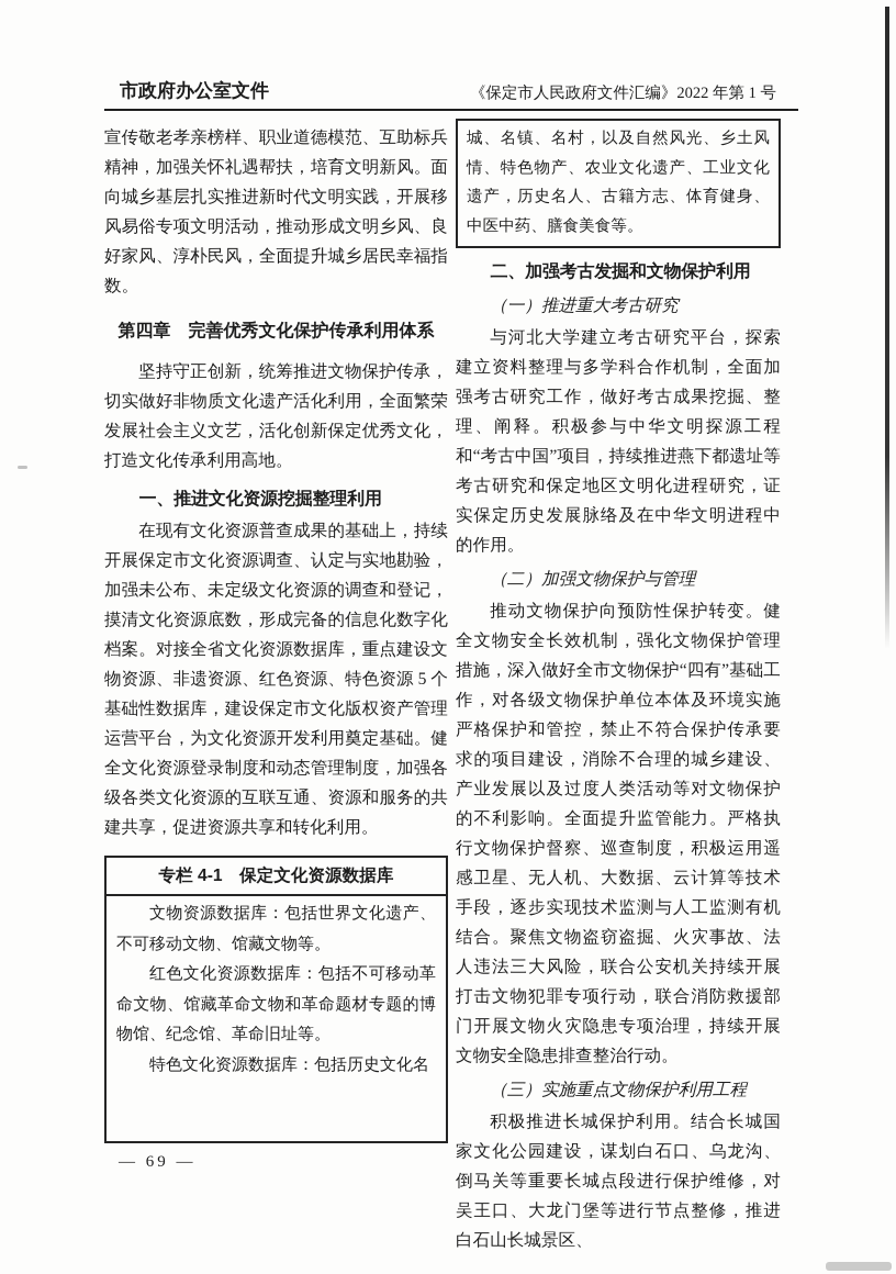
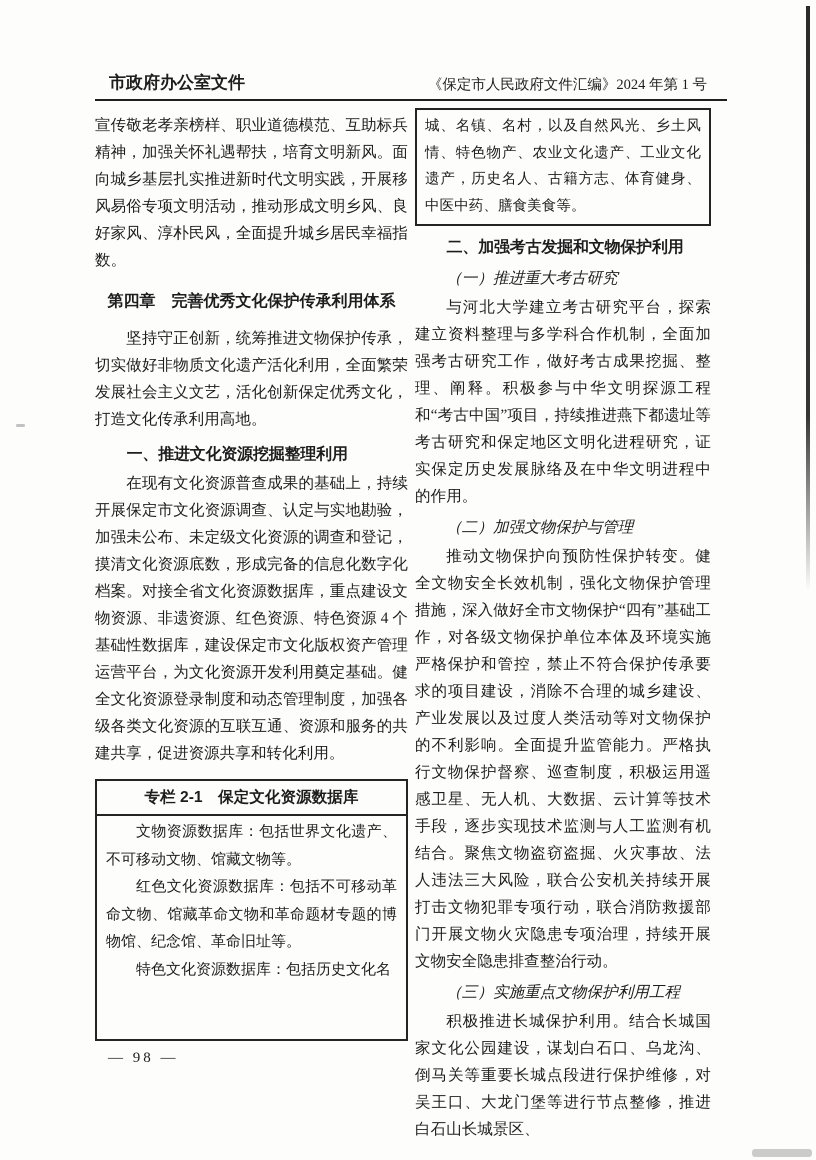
  市政府办公室文件
- 《保定市人民政府文件汇编》2022 年第 1 号
+ 《保定市人民政府文件汇编》2024 年第 1 号
  宣传敬老孝亲榜样、职业道德模范、互助标兵精神，加强关怀礼遇帮扶，培育文明新风。面向城乡基层扎实推进新时代文明实践，开展移风易俗专项文明活动，推动形成文明乡风、良好家风、淳朴民风，全面提升城乡居民幸福指数。
  第四章 完善优秀文化保护传承利用体系
  坚持守正创新，统筹推进文物保护传承，切实做好非物质文化遗产活化利用，全面繁荣发展社会主义文艺，活化创新保定优秀文化，打造文化传承利用高地。
  一、推进文化资源挖掘整理利用
- 在现有文化资源普查成果的基础上，持续开展保定市文化资源调查、认定与实地勘验，加强未公布、未定级文化资源的调查和登记，摸清文化资源底数，形成完备的信息化数字化档案。对接全省文化资源数据库，重点建设文物资源、非遗资源、红色资源、特色资源 5 个基础性数据库，建设保定市文化版权资产管理运营平台，为文化资源开发利用奠定基础。健全文化资源登录制度和动态管理制度，加强各级各类文化资源的互联互通、资源和服务的共建共享，促进资源共享和转化利用。
+ 在现有文化资源普查成果的基础上，持续开展保定市文化资源调查、认定与实地勘验，加强未公布、未定级文化资源的调查和登记，摸清文化资源底数，形成完备的信息化数字化档案。对接全省文化资源数据库，重点建设文物资源、非遗资源、红色资源、特色资源 4 个基础性数据库，建设保定市文化版权资产管理运营平台，为文化资源开发利用奠定基础。健全文化资源登录制度和动态管理制度，加强各级各类文化资源的互联互通、资源和服务的共建共享，促进资源共享和转化利用。
- 专栏 4-1 保定文化资源数据库
+ 专栏 2-1 保定文化资源数据库
  文物资源数据库：包括世界文化遗产、不可移动文物、馆藏文物等。
  红色文化资源数据库：包括不可移动革命文物、馆藏革命文物和革命题材专题的博物馆、纪念馆、革命旧址等。
  特色文化资源数据库：包括历史文化名
  城、名镇、名村，以及自然风光、乡土风情、特色物产、农业文化遗产、工业文化遗产，历史名人、古籍方志、体育健身、中医中药、膳食美食等。
  二、加强考古发掘和文物保护利用
  （一）推进重大考古研究
  与河北大学建立考古研究平台，探索建立资料整理与多学科合作机制，全面加强考古研究工作，做好考古成果挖掘、整理、阐释。积极参与中华文明探源工程和“考古中国”项目，持续推进燕下都遗址等考古研究和保定地区文明化进程研究，证实保定历史发展脉络及在中华文明进程中的作用。
  （二）加强文物保护与管理
  推动文物保护向预防性保护转变。健全文物安全长效机制，强化文物保护管理措施，深入做好全市文物保护“四有”基础工作，对各级文物保护单位本体及环境实施严格保护和管控，禁止不符合保护传承要求的项目建设，消除不合理的城乡建设、产业发展以及过度人类活动等对文物保护的不利影响。全面提升监管能力。严格执行文物保护督察、巡查制度，积极运用遥感卫星、无人机、大数据、云计算等技术手段，逐步实现技术监测与人工监测有机结合。聚焦文物盗窃盗掘、火灾事故、法人违法三大风险，联合公安机关持续开展打击文物犯罪专项行动，联合消防救援部门开展文物火灾隐患专项治理，持续开展文物安全隐患排查整治行动。
  （三）实施重点文物保护利用工程
  积极推进长城保护利用。结合长城国家文化公园建设，谋划白石口、乌龙沟、倒马关等重要长城点段进行保护维修，对吴王口、大龙门堡等进行节点整修，推进白石山长城景区、
- — 69 —
+ — 98 —
